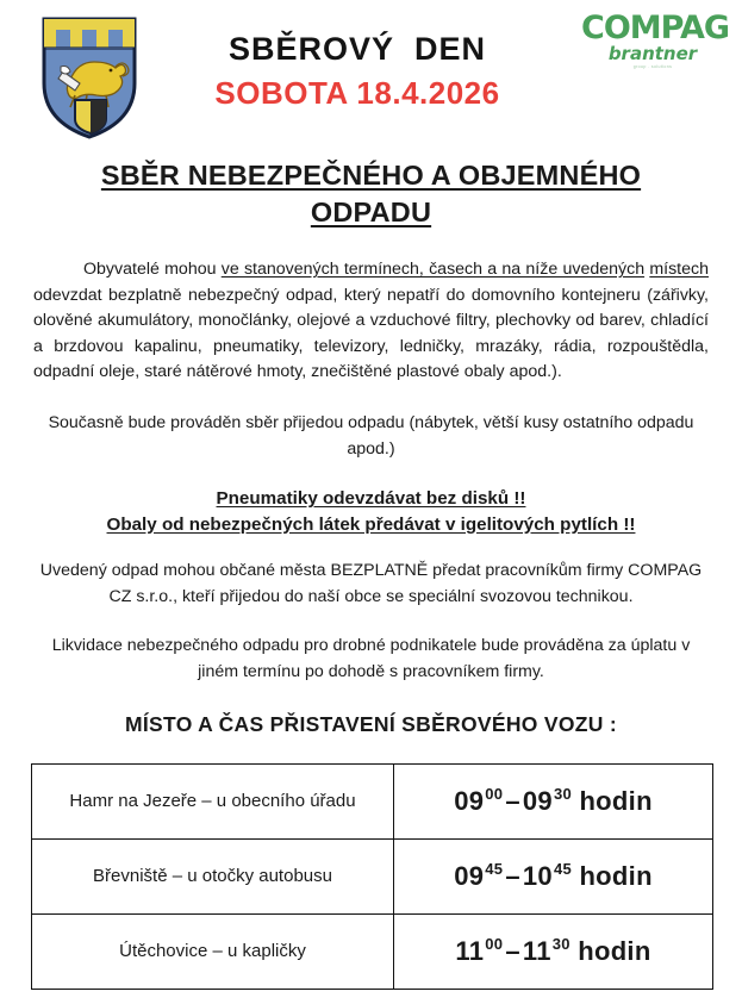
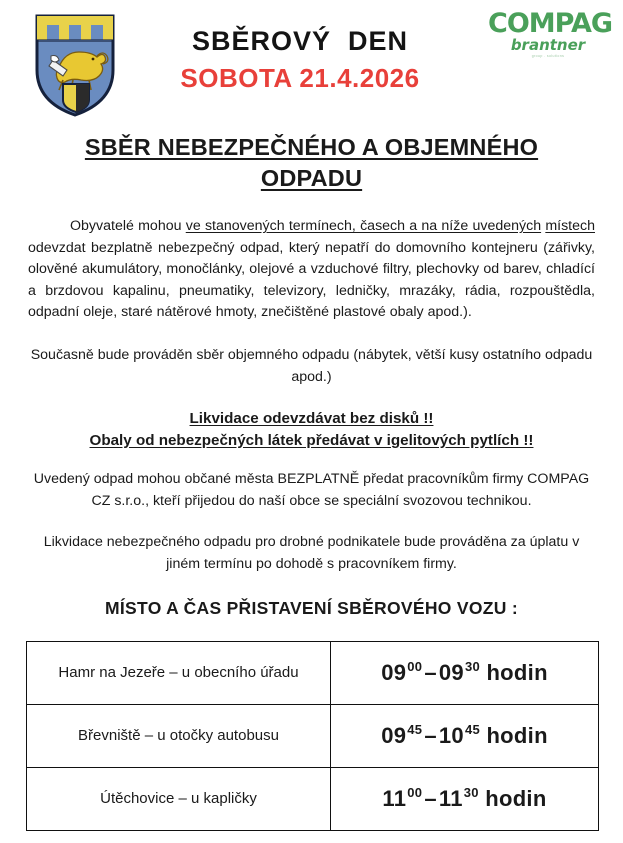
  SBĚROVÝ DEN
- SOBOTA 18.4.2026
+ SOBOTA 21.4.2026
  COMPAG
  brantner
  SBĚR NEBEZPEČNÉHO A OBJEMNÉHO
  ODPADU
  Obyvatelé mohou ve stanovených termínech, časech a na níže uvedených místech odevzdat bezplatně nebezpečný odpad, který nepatří do domovního kontejneru (zářivky, olověné akumulátory, monočlánky, olejové a vzduchové filtry, plechovky od barev, chladící a brzdovou kapalinu, pneumatiky, televizory, ledničky, mrazáky, rádia, rozpouštědla, odpadní oleje, staré nátěrové hmoty, znečištěné plastové obaly apod.).
- Současně bude prováděn sběr přijedou odpadu (nábytek, větší kusy ostatního odpadu apod.)
+ Současně bude prováděn sběr objemného odpadu (nábytek, větší kusy ostatního odpadu apod.)
- Pneumatiky odevzdávat bez disků !!
+ Likvidace odevzdávat bez disků !!
  Obaly od nebezpečných látek předávat v igelitových pytlích !!
  Uvedený odpad mohou občané města BEZPLATNĚ předat pracovníkům firmy COMPAG CZ s.r.o., kteří přijedou do naší obce se speciální svozovou technikou.
  Likvidace nebezpečného odpadu pro drobné podnikatele bude prováděna za úplatu v jiném termínu po dohodě s pracovníkem firmy.
  MÍSTO A ČAS PŘISTAVENÍ SBĚROVÉHO VOZU :
  Hamr na Jezeře – u obecního úřadu	0900 –0930 hodin
  Břevniště – u otočky autobusu	0945 –1045 hodin
  Útěchovice – u kapličky	1100 –1130 hodin
